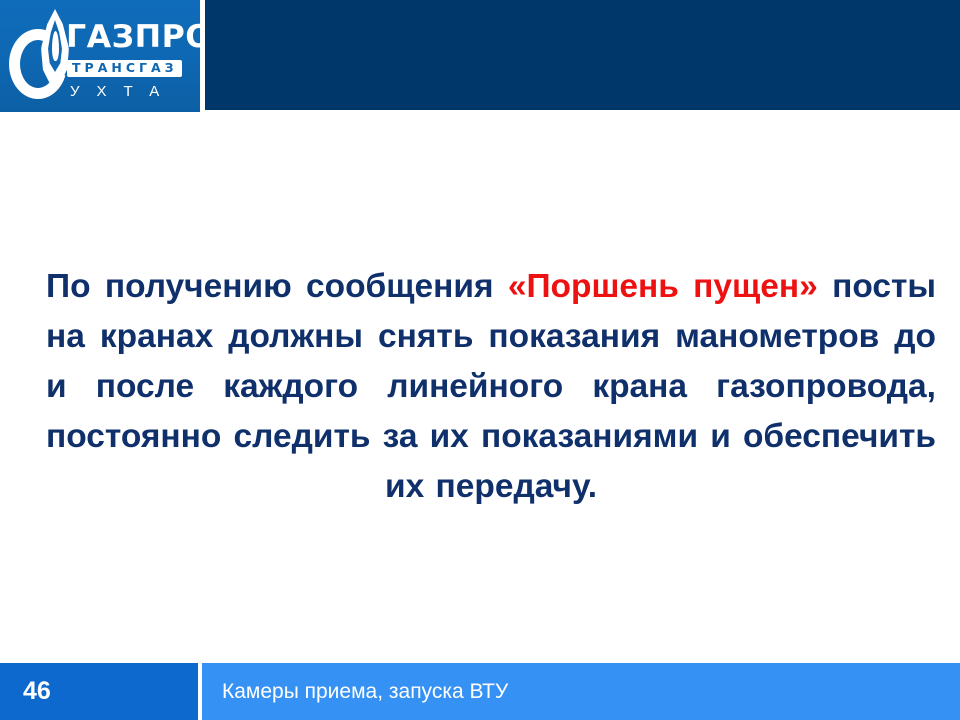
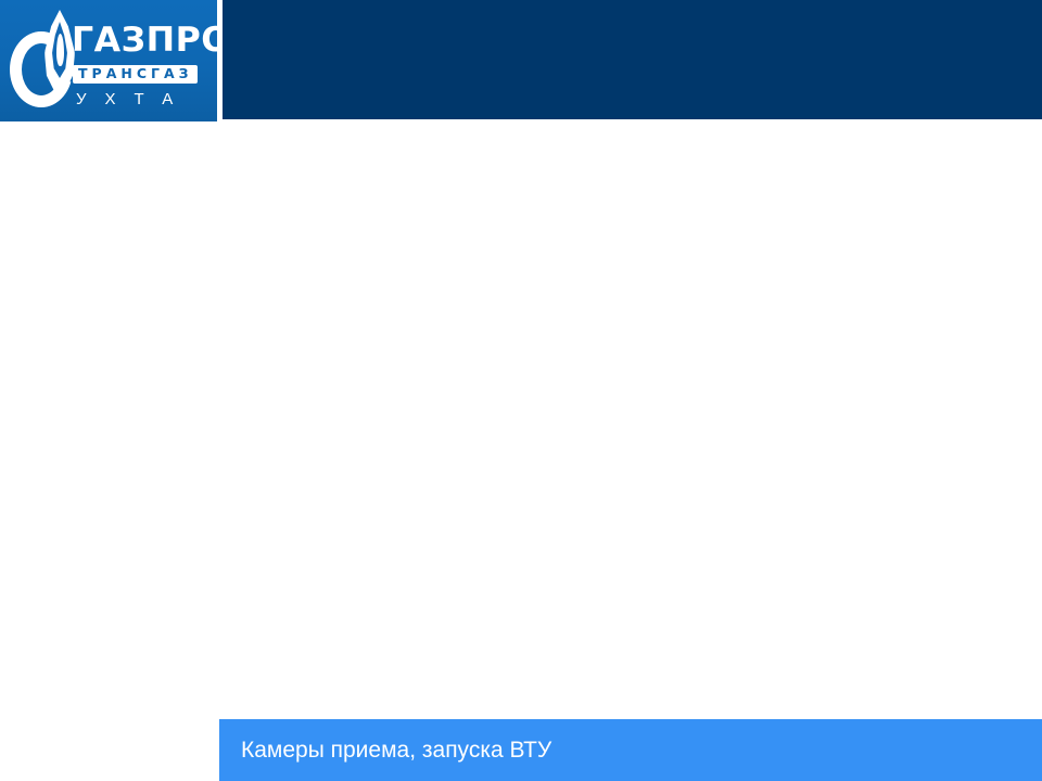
  ГАЗПРО
  ТРАНСГАЗ
  УХТА
- По получению сообщения «Поршень пущен» посты на кранах должны снять показания манометров до и после каждого линейного крана газопровода, постоянно следить за их показаниями и обеспечить их передачу.
- 46
  Камеры приема, запуска ВТУ
